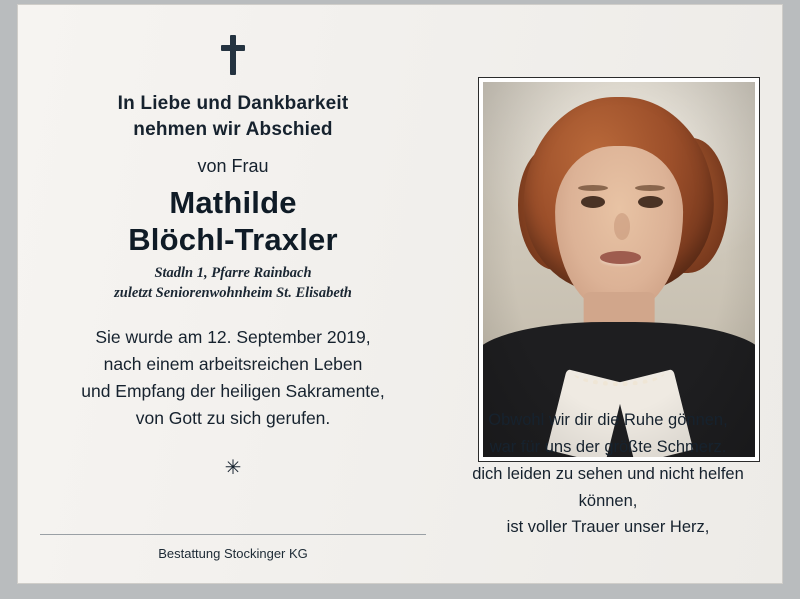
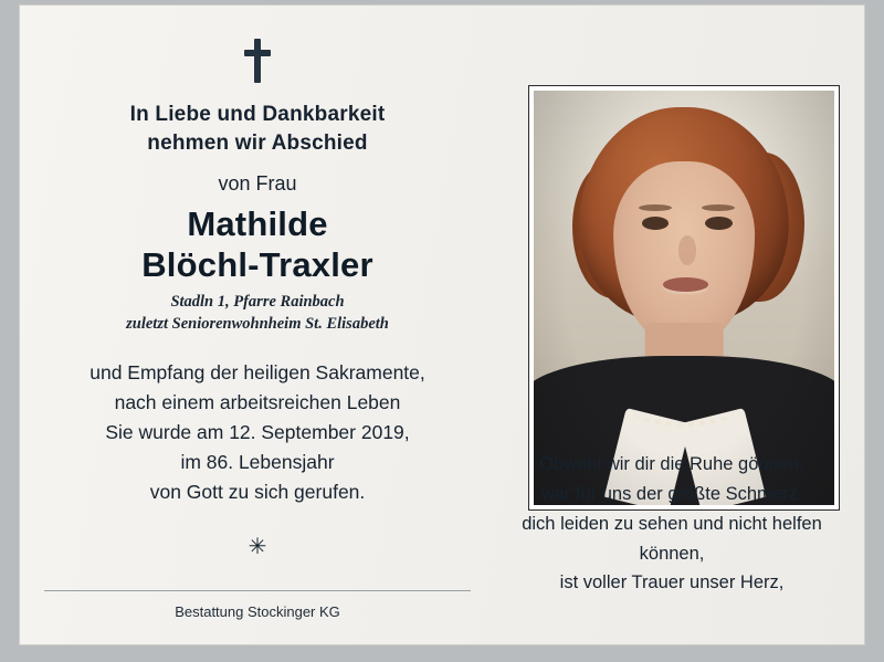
  In Liebe und Dankbarkeit
  nehmen wir Abschied
  von Frau
  Mathilde
  Blöchl-Traxler
  Stadln 1, Pfarre Rainbach
  zuletzt Seniorenwohnheim St. Elisabeth
- Sie wurde am 12. September 2019,
+ und Empfang der heiligen Sakramente,
  nach einem arbeitsreichen Leben
- und Empfang der heiligen Sakramente,
+ Sie wurde am 12. September 2019,
+ im 86. Lebensjahr
  von Gott zu sich gerufen.
  ✳
  Bestattung Stockinger KG
  Obwohl wir dir die Ruhe gönnen,
  war für uns der größte Schmerz.
  dich leiden zu sehen und nicht helfen können,
  ist voller Trauer unser Herz,
